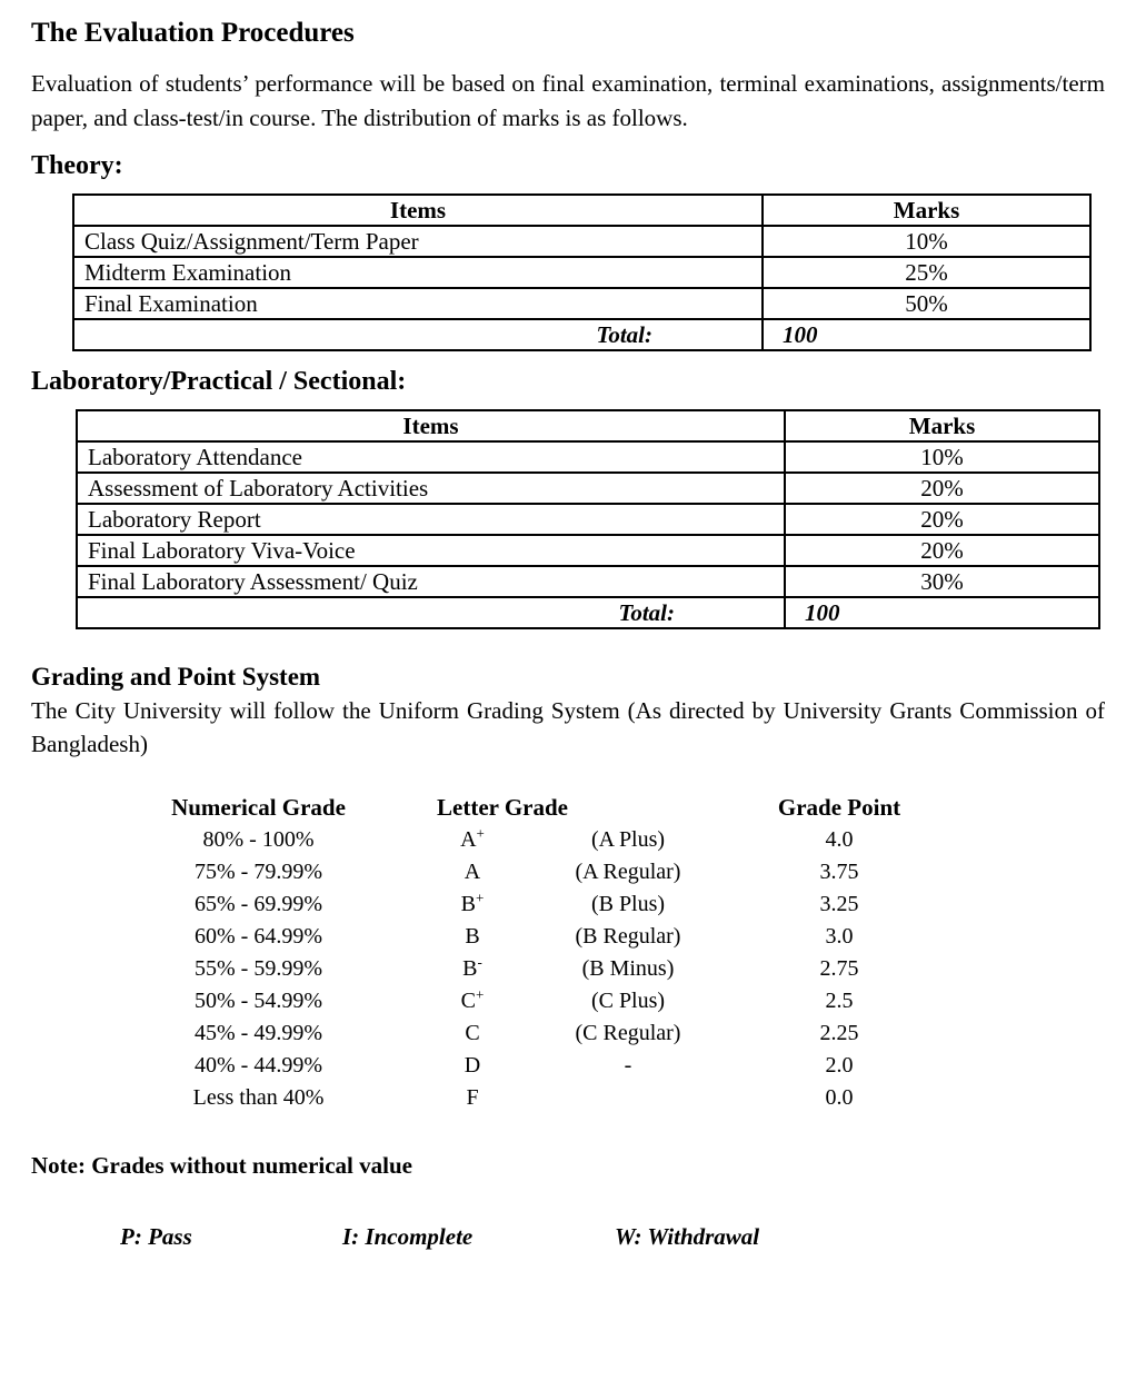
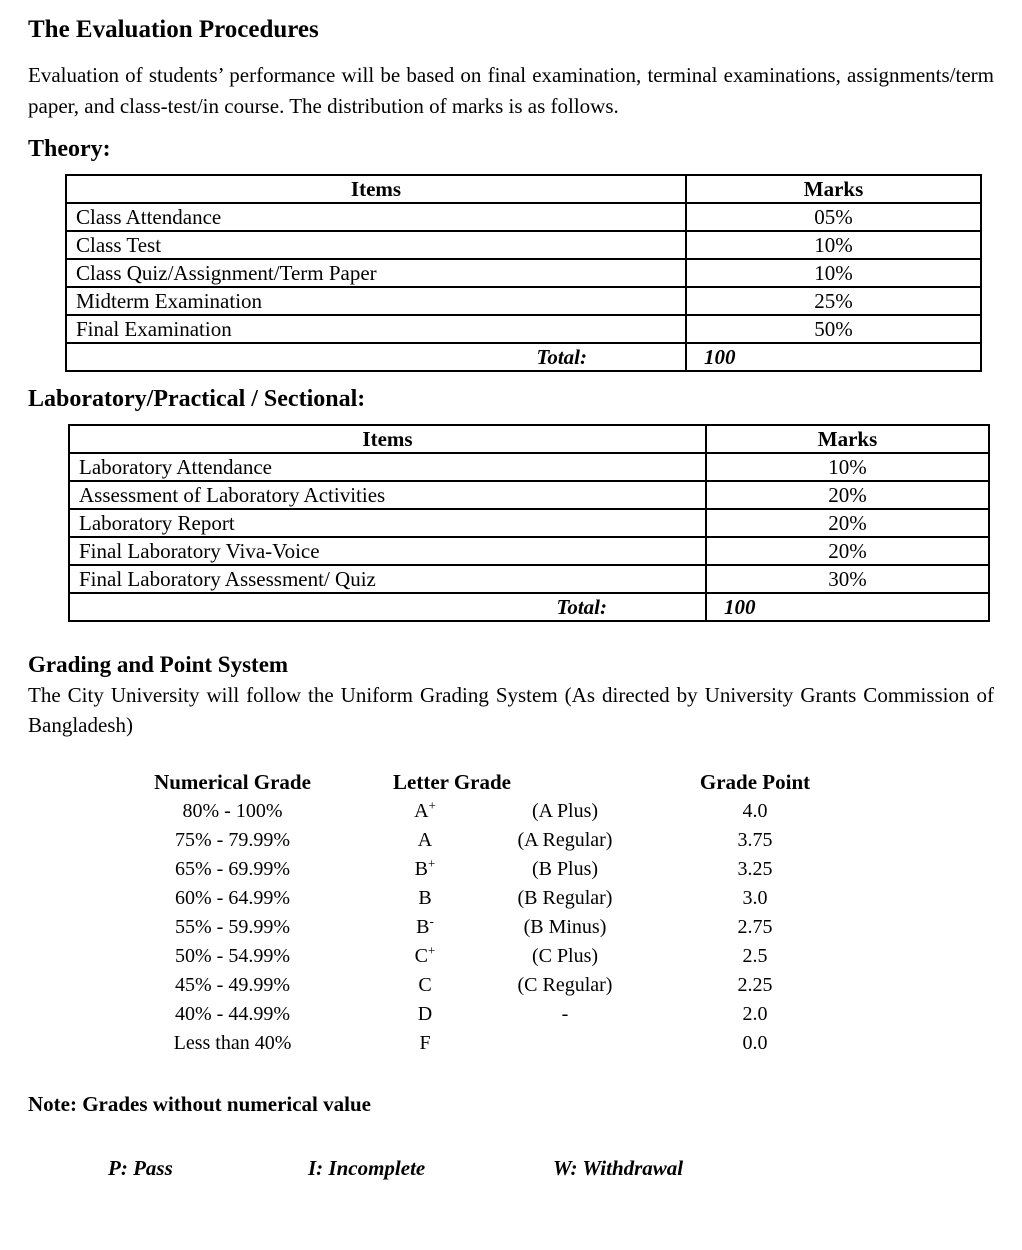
  The Evaluation Procedures
  Evaluation of students’ performance will be based on final examination, terminal examinations, assignments/term paper, and class-test/in course. The distribution of marks is as follows.
  Theory:
  Items	Marks
+ Class Attendance	05%
+ Class Test	10%
  Class Quiz/Assignment/Term Paper	10%
  Midterm Examination	25%
  Final Examination	50%
  Total:	100
  Laboratory/Practical / Sectional:
  Items	Marks
  Laboratory Attendance	10%
  Assessment of Laboratory Activities	20%
  Laboratory Report	20%
  Final Laboratory Viva-Voice	20%
  Final Laboratory Assessment/ Quiz	30%
  Total:	100
  Grading and Point System
  The City University will follow the Uniform Grading System (As directed by University Grants Commission of Bangladesh)
  Numerical Grade	Letter Grade	Grade Point
  80% - 100%	A+	(A Plus)	4.0
  75% - 79.99%	A	(A Regular)	3.75
  65% - 69.99%	B+	(B Plus)	3.25
  60% - 64.99%	B	(B Regular)	3.0
  55% - 59.99%	B-	(B Minus)	2.75
  50% - 54.99%	C+	(C Plus)	2.5
  45% - 49.99%	C	(C Regular)	2.25
  40% - 44.99%	D	-	2.0
  Less than 40%	F		0.0
  Note: Grades without numerical value
  P: Pass
  I: Incomplete
  W: Withdrawal
